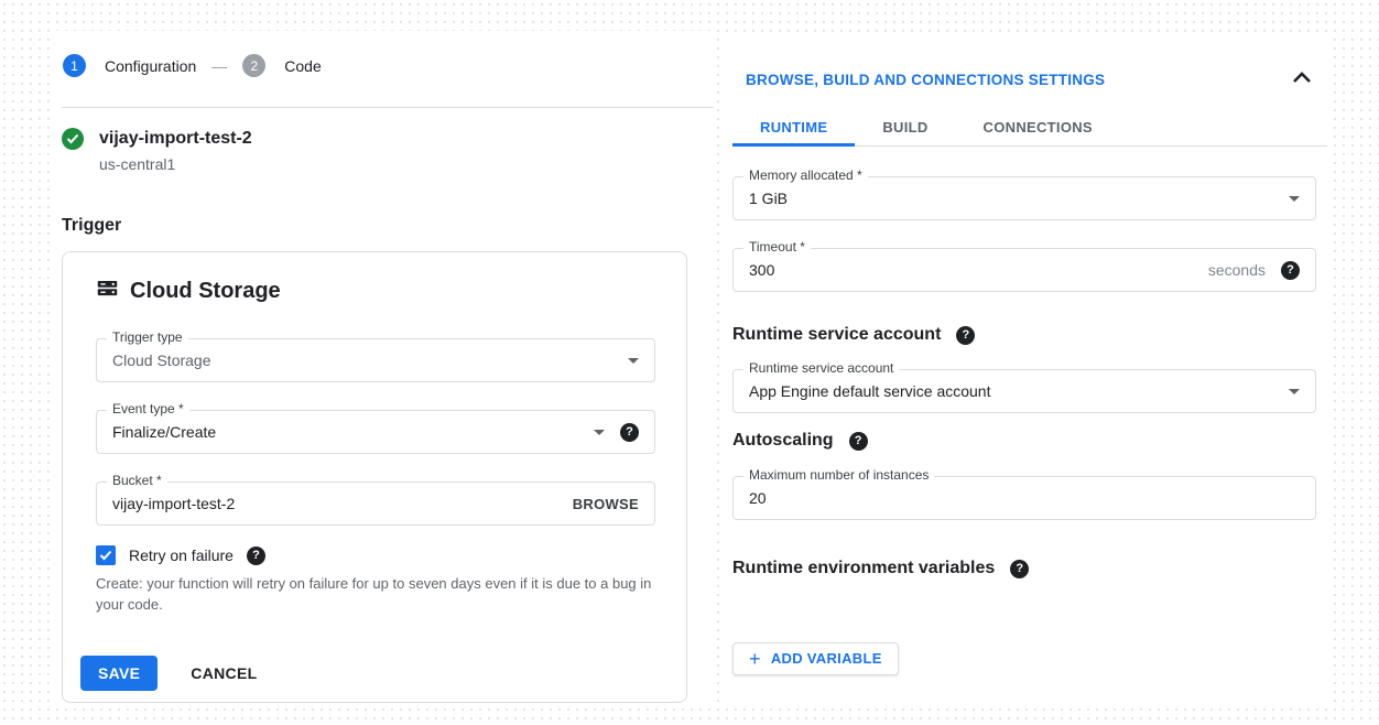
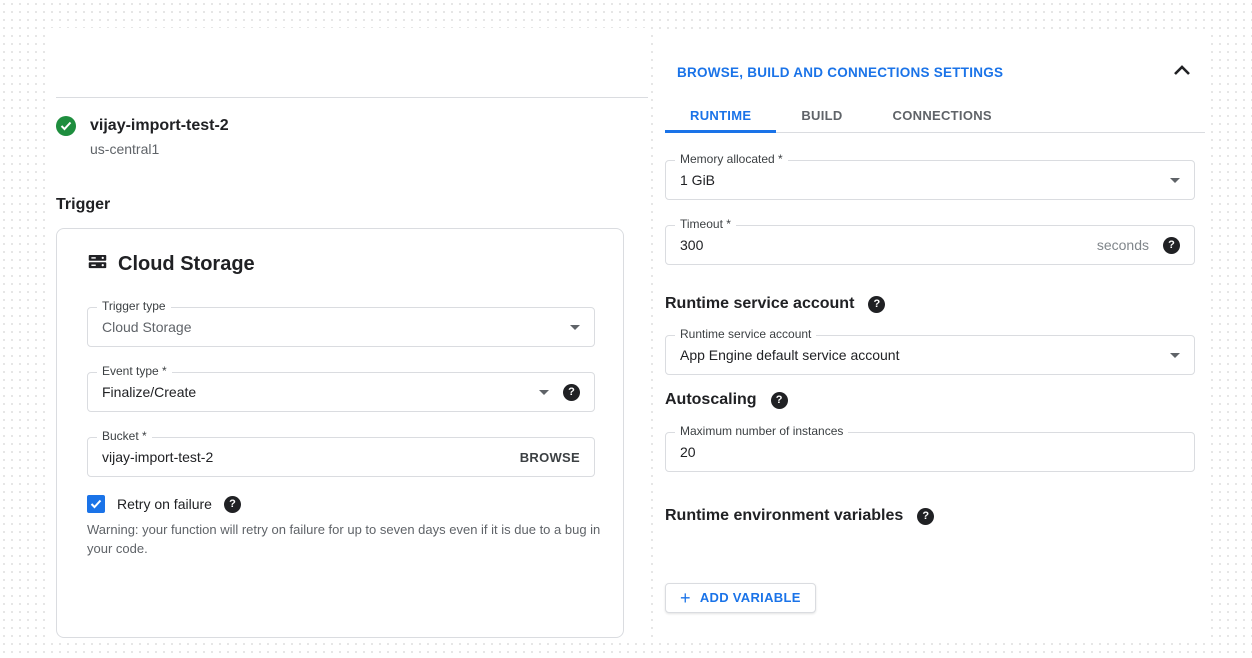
- 1
- Configuration
- —
- 2
- Code
  vijay-import-test-2
  us-central1
  Trigger
  Cloud Storage
  Trigger type
  Cloud Storage
  Event type *
  Finalize/Create
  ?
  Bucket *
  vijay-import-test-2
  BROWSE
  Retry on failure
  ?
- Create: your function will retry on failure for up to seven days even if it is due to a bug in your code.
+ Warning: your function will retry on failure for up to seven days even if it is due to a bug in your code.
- SAVE
- CANCEL
  BROWSE, BUILD AND CONNECTIONS SETTINGS
  RUNTIME
  BUILD
  CONNECTIONS
  Memory allocated *
  1 GiB
  Timeout *
  300
  seconds
  ?
  Runtime service account
  ?
  Runtime service account
  App Engine default service account
  Autoscaling
  ?
  Maximum number of instances
  20
  Runtime environment variables
  ?
  +
  ADD VARIABLE
